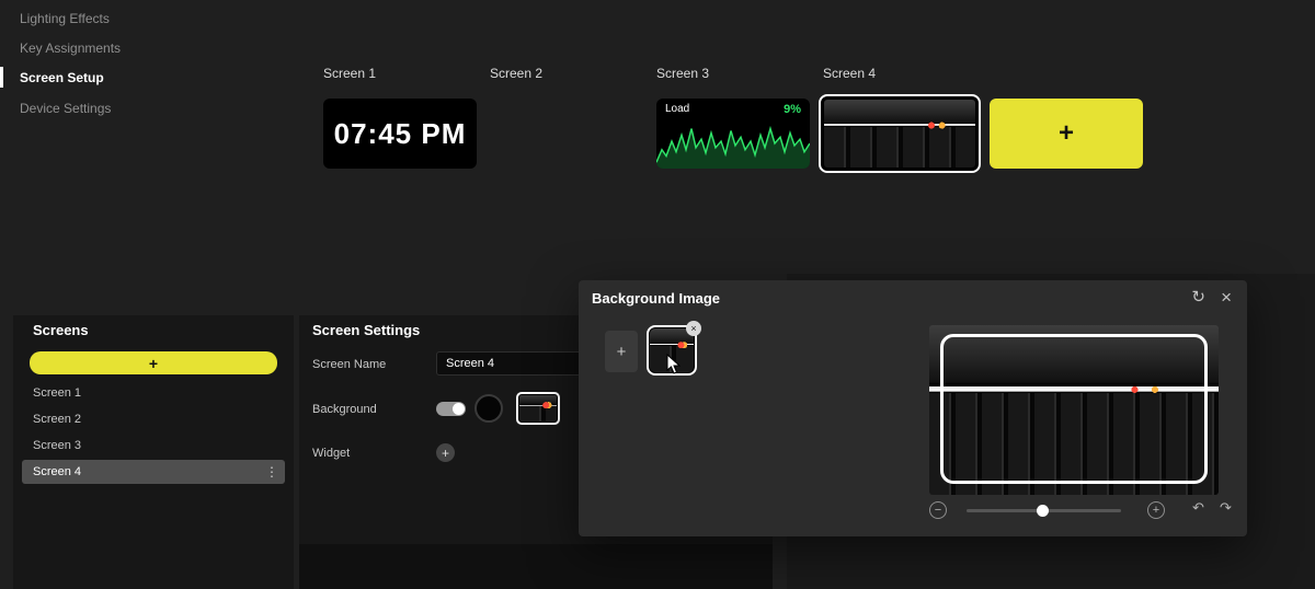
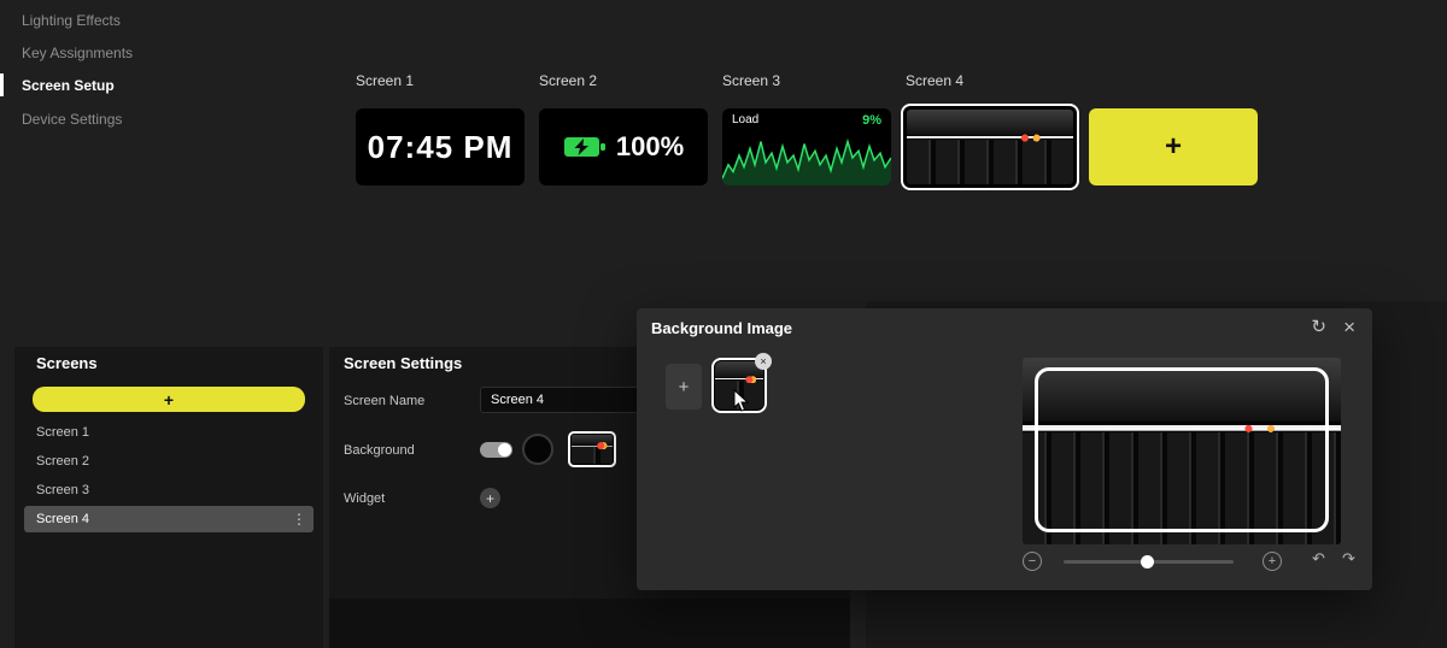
  Lighting Effects
  Key Assignments
  Screen Setup
  Device Settings
  Screen 1
  Screen 2
  Screen 3
  Screen 4
  07:45 PM
+ 100%
  Load
  9%
  +
  Screens
  +
  Screen 1
  Screen 2
  Screen 3
  Screen 4
  ⋮
  Screen Settings
  Screen Name
  Screen 4
  Background
  Widget
  +
  Background Image
  ↻
  ×
  +
  ×
  −
  +
  ↶
  ↷
